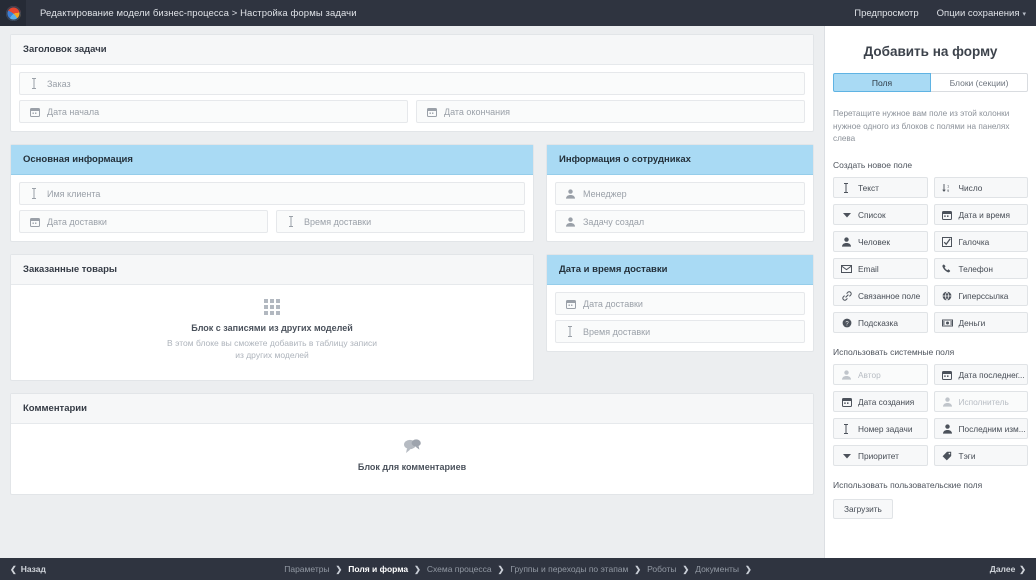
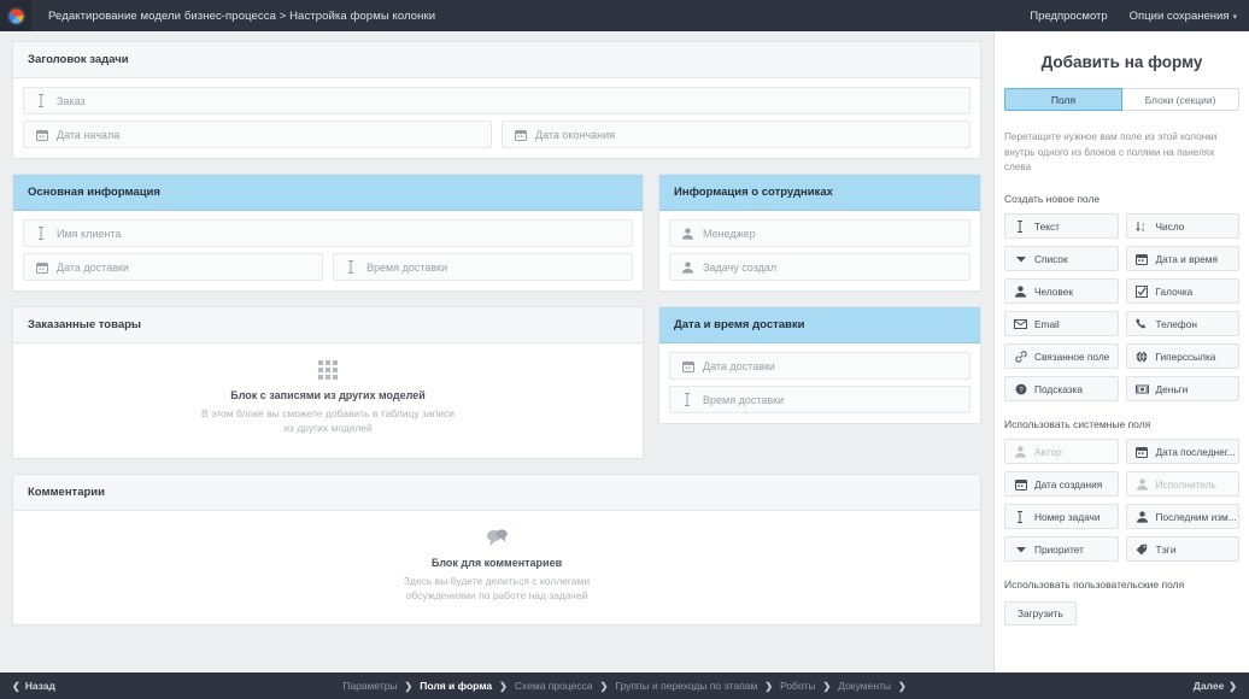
- Редактирование модели бизнес-процесса > Настройка формы задачи
+ Редактирование модели бизнес-процесса > Настройка формы колонки
  Предпросмотр
  Опции сохранения
  Заголовок задачи
  Заказ
  Дата начала
  Дата окончания
  Основная информация
  Имя клиента
  Дата доставки
  Время доставки
  Заказанные товары
  Блок с записями из других моделей
  В этом блоке вы сможете добавить в таблицу записи из других моделей
  Информация о сотрудниках
  Менеджер
  Задачу создал
  Дата и время доставки
  Дата доставки
  Время доставки
  Комментарии
  Блок для комментариев
+ Здесь вы будете делиться с коллегами обсуждениями по работе над задачей
  Добавить на форму
  Поля
  Блоки (секции)
- Перетащите нужное вам поле из этой колонки нужное одного из блоков с полями на панелях слева
+ Перетащите нужное вам поле из этой колонки внутрь одного из блоков с полями на панелях слева
  Создать новое поле
  Текст
  Число
  Список
  Дата и время
  Человек
  Галочка
  Email
  Телефон
  Связанное поле
  Гиперссылка
  Подсказка
  Деньги
  Использовать системные поля
  Автор
  Дата последнег...
  Дата создания
  Исполнитель
  Номер задачи
  Последним изм...
  Приоритет
  Тэги
  Использовать пользовательские поля
  Загрузить
  ❮
  Назад
  Параметры
  ❯
  Поля и форма
  ❯
  Схема процесса
  ❯
  Группы и переходы по этапам
  ❯
  Роботы
  ❯
  Документы
  ❯
  Далее
  ❯
